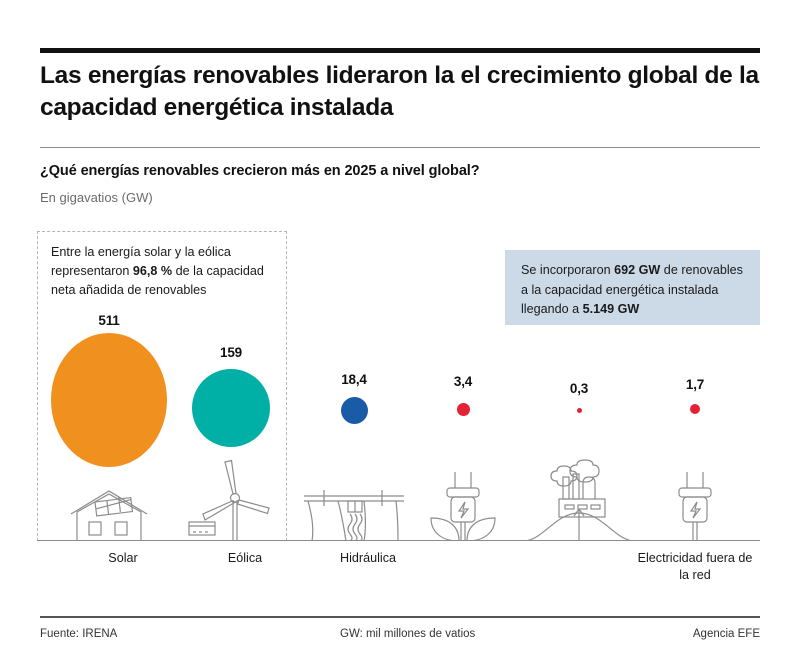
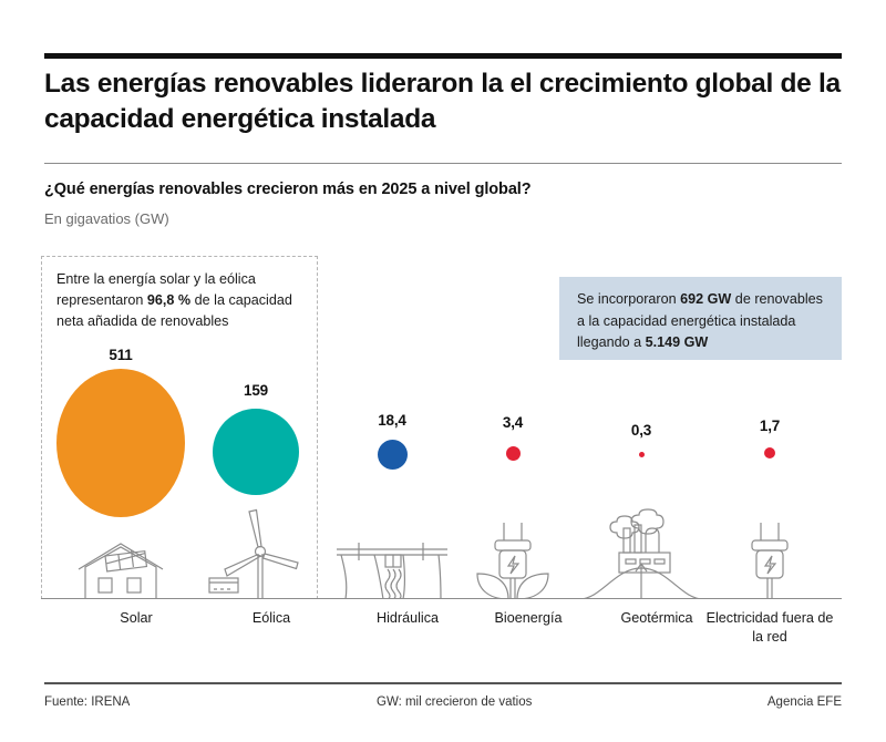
  Las energías renovables lideraron la el crecimiento global de la capacidad energética instalada
  ¿Qué energías renovables crecieron más en 2025 a nivel global?
  En gigavatios (GW)
  Entre la energía solar y la eólica representaron 96,8 % de la capacidad neta añadida de renovables
  Se incorporaron 692 GW de renovables a la capacidad energética instalada llegando a 5.149 GW
  511
  159
  18,4
  3,4
  0,3
  1,7
  Solar
  Eólica
  Hidráulica
+ Bioenergía
+ Geotérmica
  Electricidad fuera de la red
  Fuente: IRENA
- GW: mil millones de vatios
+ GW: mil crecieron de vatios
  Agencia EFE
